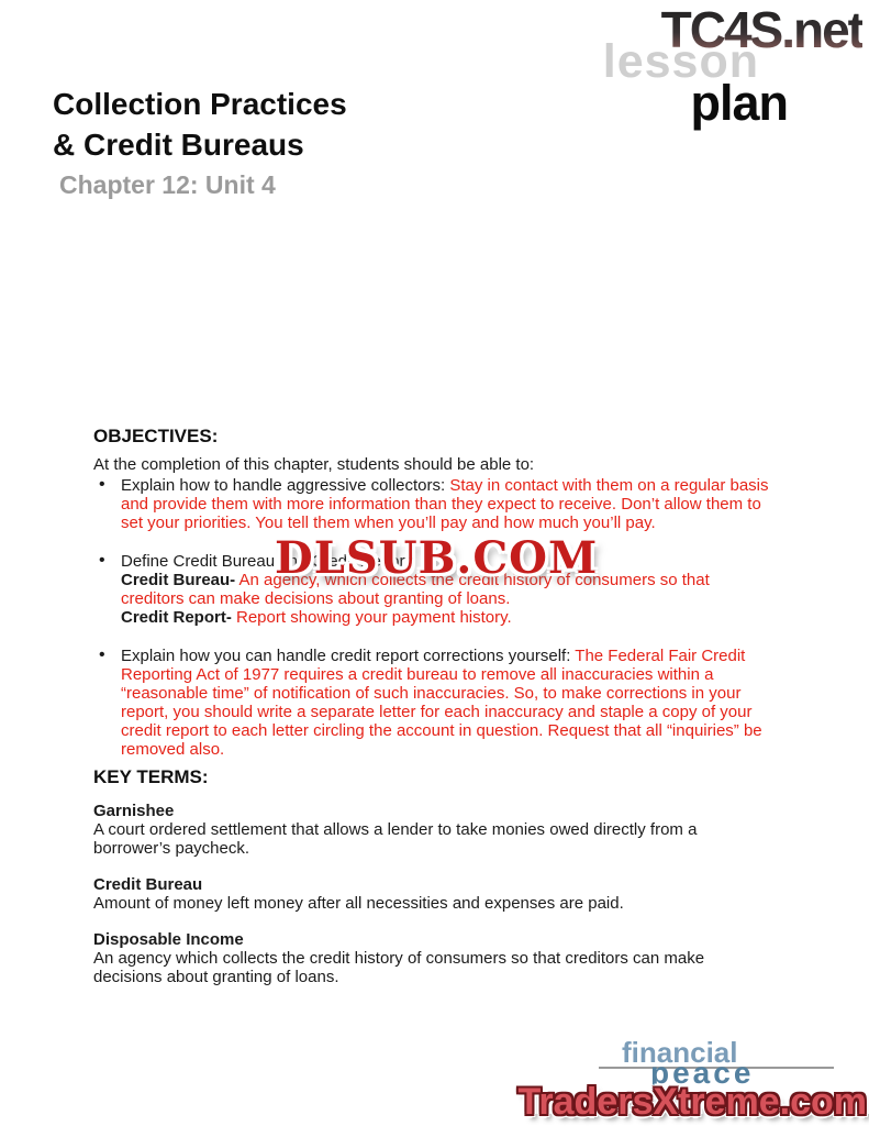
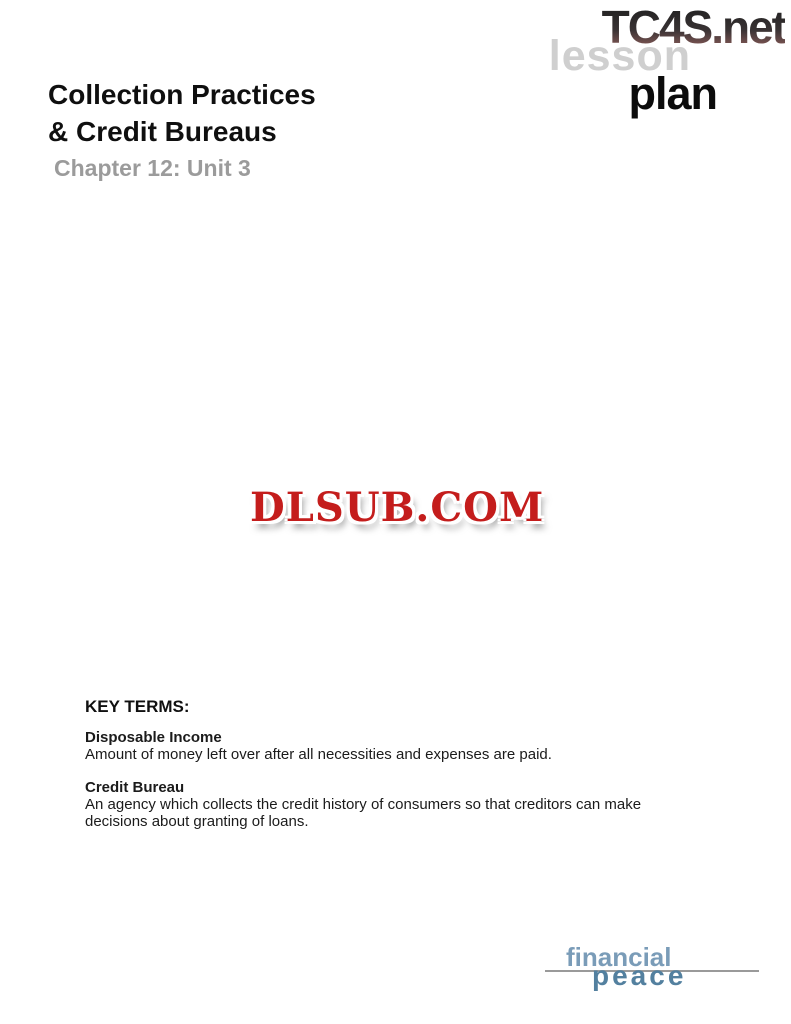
  lesson
  TC4S.net
  plan
  Collection Practices
  & Credit Bureaus
- Chapter 12: Unit 4
+ Chapter 12: Unit 3
- OBJECTIVES:
- At the completion of this chapter, students should be able to:
- Explain how to handle aggressive collectors: Stay in contact with them on a regular basis and provide them with more information than they expect to receive. Don’t allow them to set your priorities. You tell them when you’ll pay and how much you’ll pay.
- Define Credit Bureau and Credit Report:
- Credit Bureau- An agency, which collects the credit history of consumers so that creditors can make decisions about granting of loans.
- Credit Report- Report showing your payment history.
- Explain how you can handle credit report corrections yourself: The Federal Fair Credit Reporting Act of 1977 requires a credit bureau to remove all inaccuracies within a “reasonable time” of notification of such inaccuracies. So, to make corrections in your report, you should write a separate letter for each inaccuracy and staple a copy of your credit report to each letter circling the account in question. Request that all “inquiries” be removed also.
  KEY TERMS:
- Garnishee
- A court ordered settlement that allows a lender to take monies owed directly from a borrower’s paycheck.
- Credit Bureau
+ Disposable Income
- Amount of money left money after all necessities and expenses are paid.
+ Amount of money left over after all necessities and expenses are paid.
- Disposable Income
+ Credit Bureau
  An agency which collects the credit history of consumers so that creditors can make decisions about granting of loans.
  DLSUB.COM
  financial
  peace
- TradersXtreme.com
